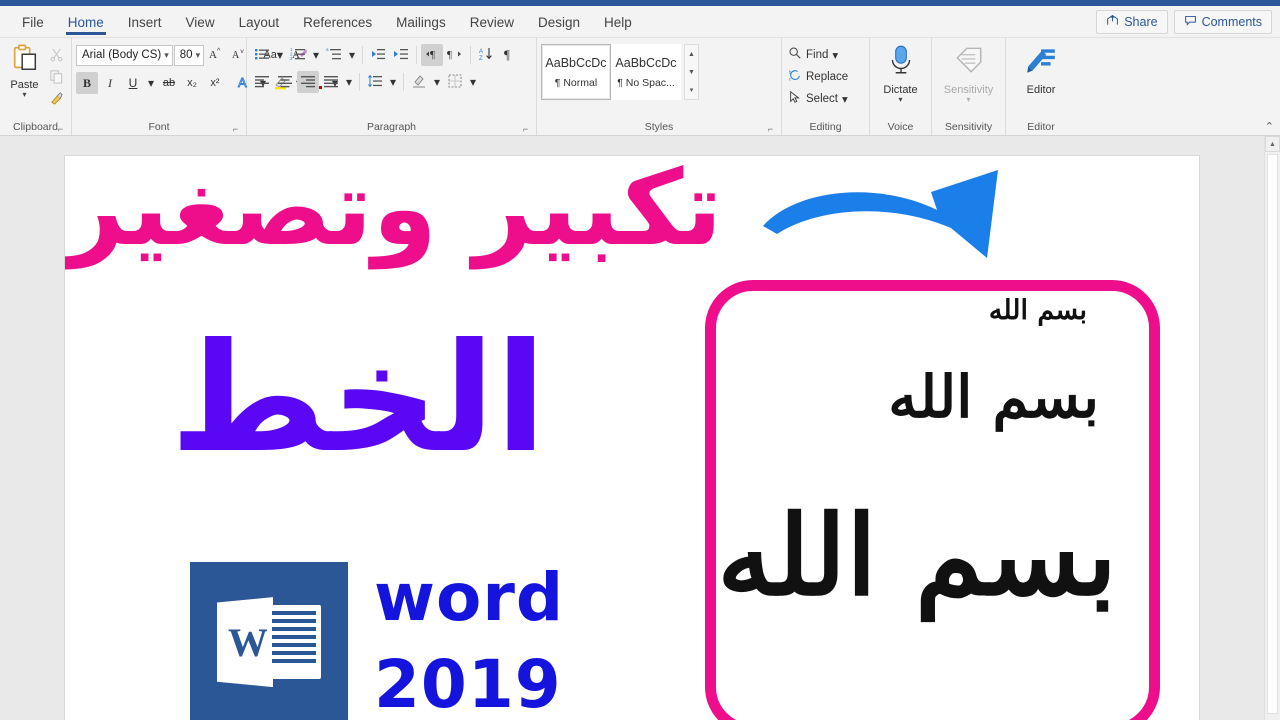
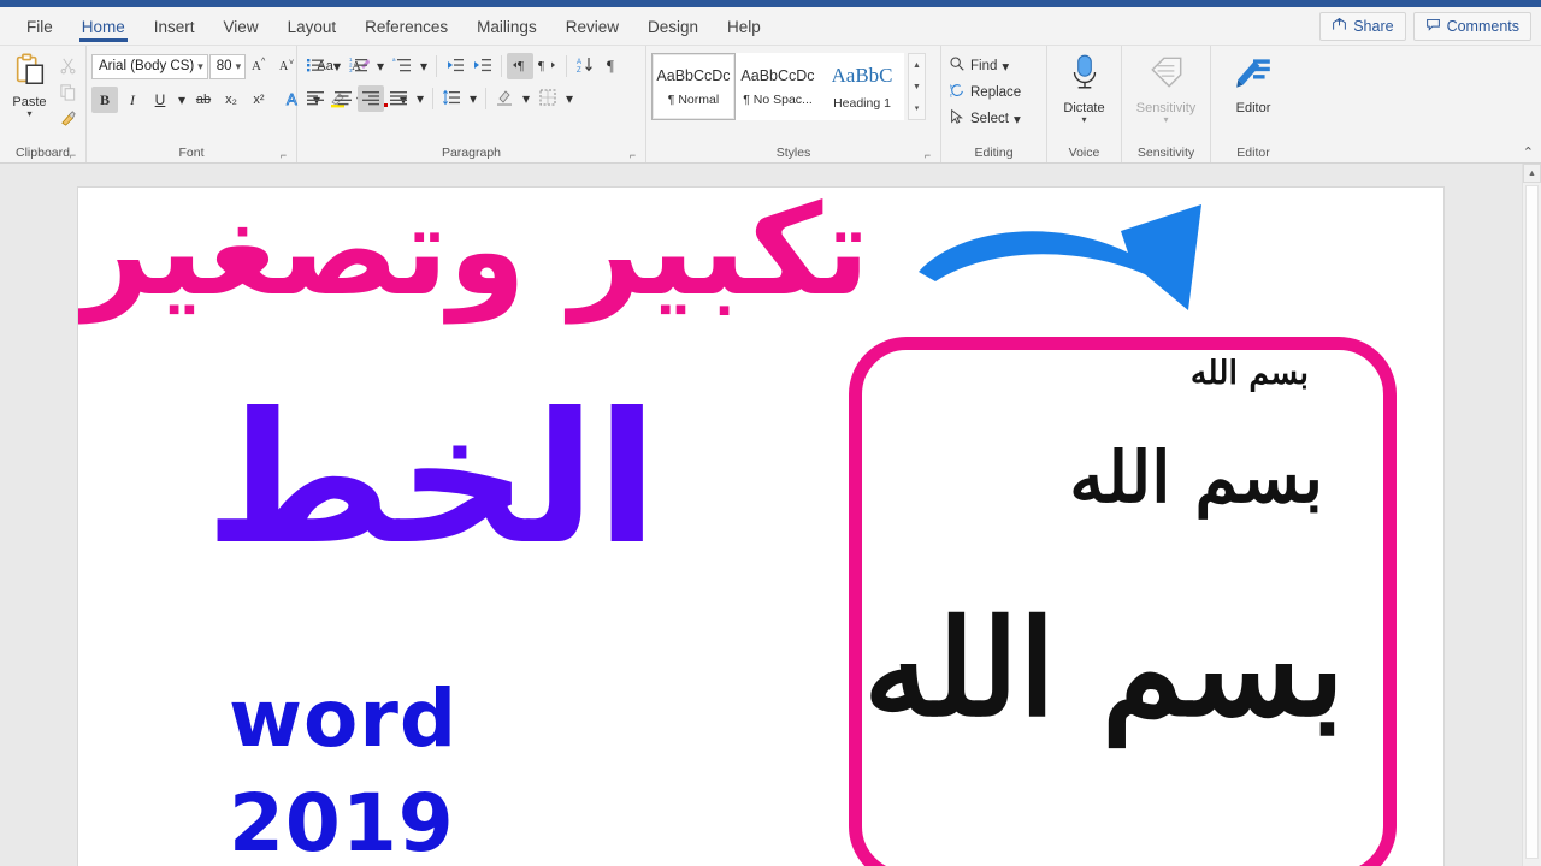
  File
  Home
  Insert
  View
  Layout
  References
  Mailings
  Review
  Design
  Help
  Share
  Comments
  Paste
  ▾
  Clipboard
  ⌐
  Arial (Body CS)
  ▾
  80
  ▾
  A
  A
  Aa
  ▾
  A
  B
  I
  U
  ▾
  ab
  x₂
  x²
  A
  Font
  ⌐
  ▾
  ▾
  ¶
  ¶
  ¶
  ▾
  ▾
  ▾
  ▾
  Paragraph
  ⌐
  AaBbCcDc
  ¶ Normal
  AaBbCcDc
  ¶ No Spac...
+ AaBbC
+ Heading 1
  Styles
  ⌐
  Find
  ▾
  Replace
  Select
  ▾
  Editing
  Dictate
  ▾
  Voice
  Sensitivity
  ▾
  Sensitivity
  Editor
  Editor
  ⌃
  تكبير وتصغير
  الخط
- W
  word
  2019
  بسم الله
  بسم الله
  بسم الله
